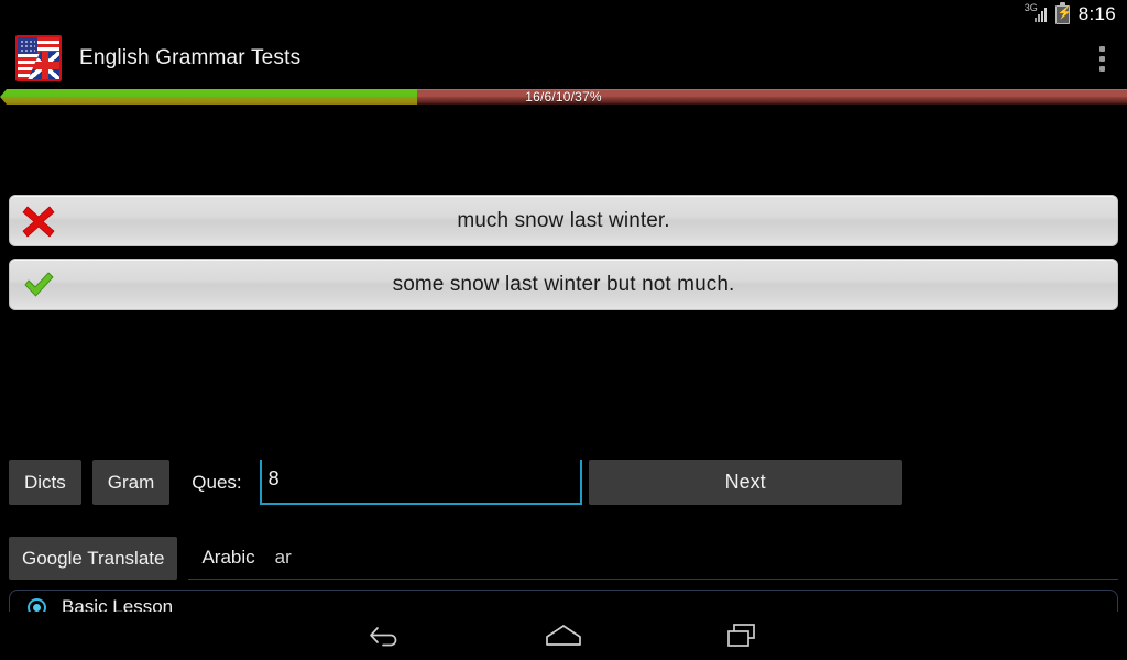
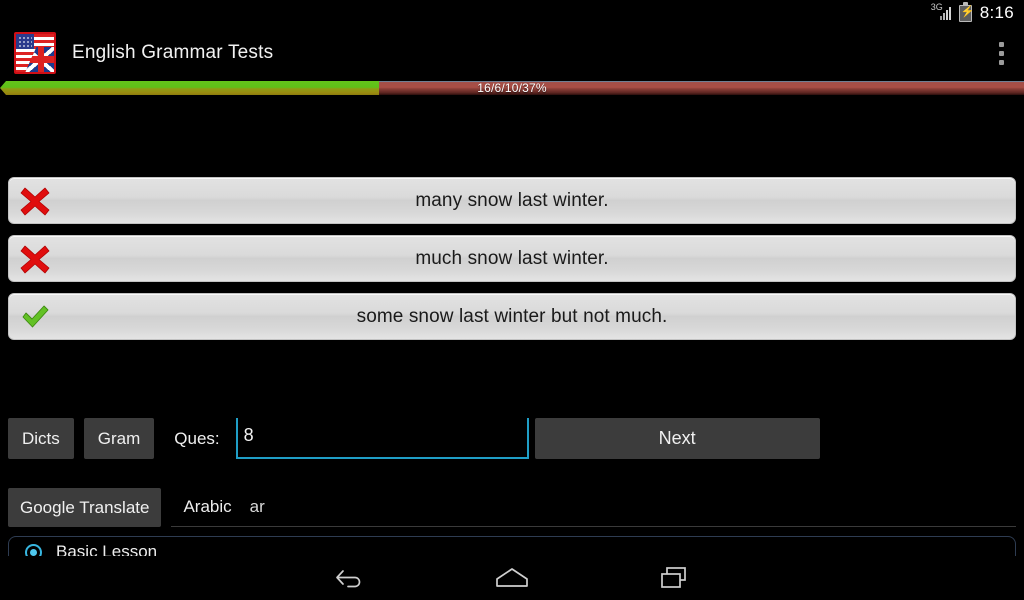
  3G
  8:16
  English Grammar Tests
  16/6/10/37%
+ many snow last winter.
  much snow last winter.
  some snow last winter but not much.
  Dicts
  Gram
  Ques:
  8
  Next
  Google Translate
  Arabic
  ar
  Basic Lesson
